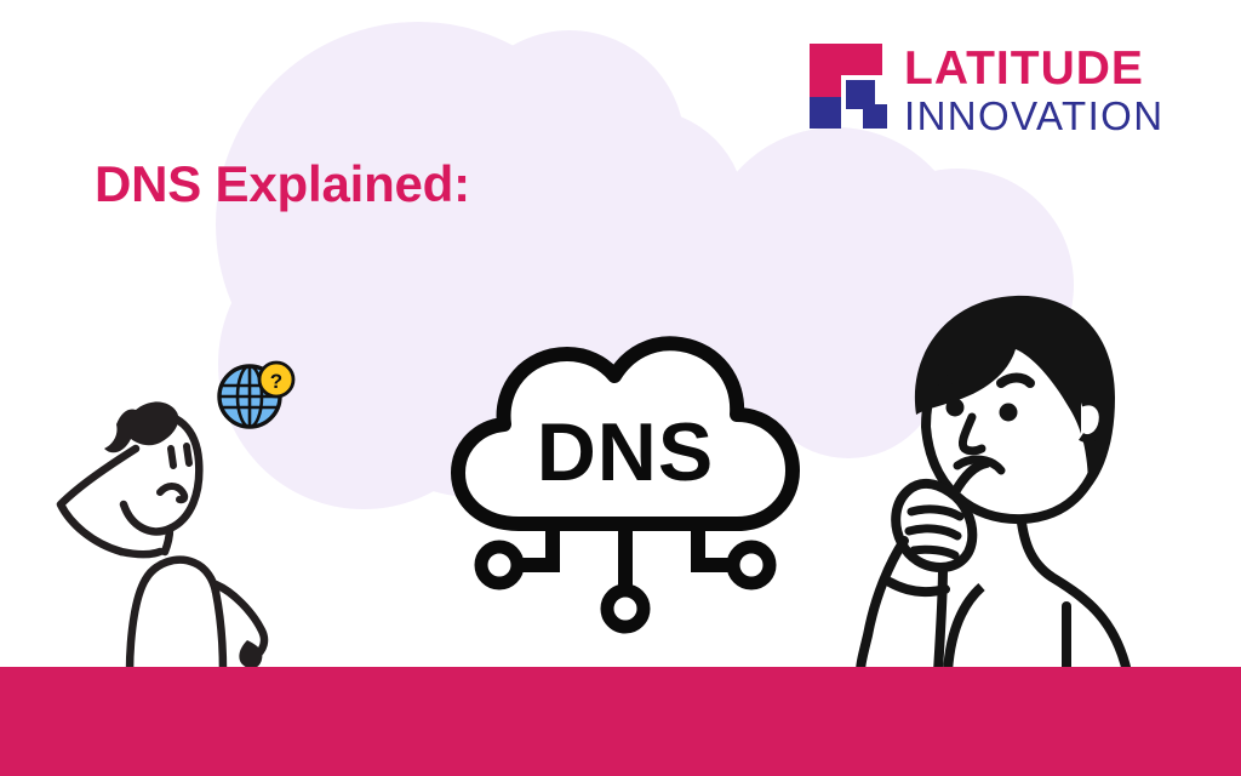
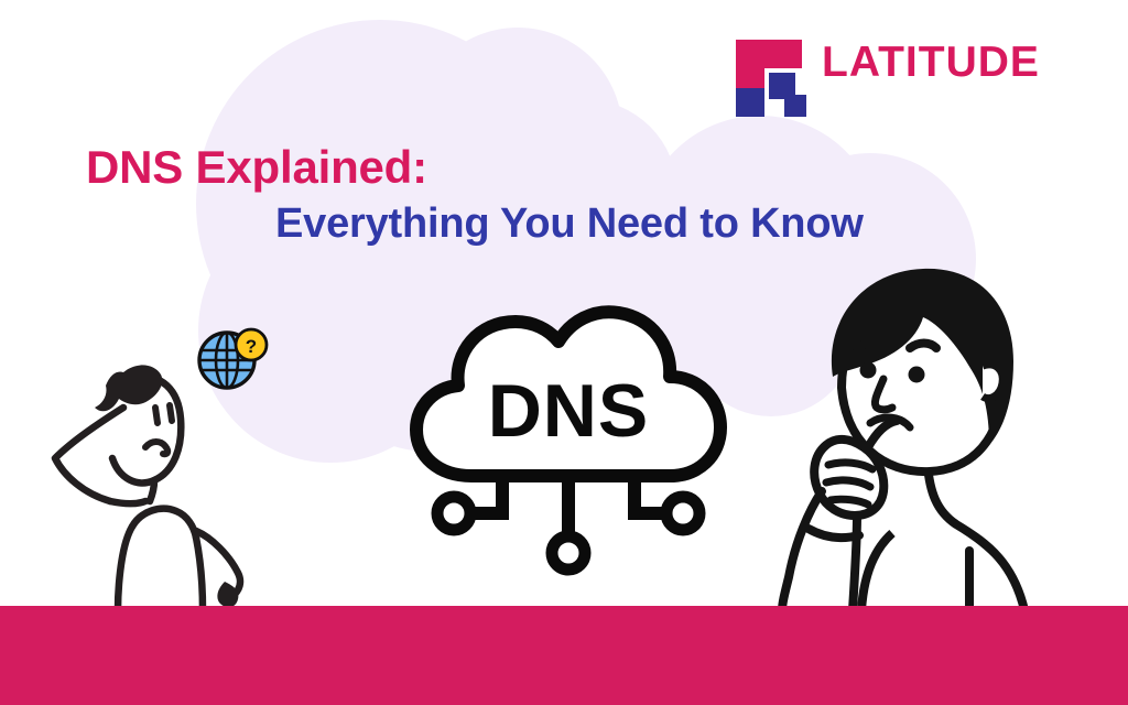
  LATITUDE
- INNOVATION
  DNS Explained:
+ Everything You Need to Know
  ?
  DNS
